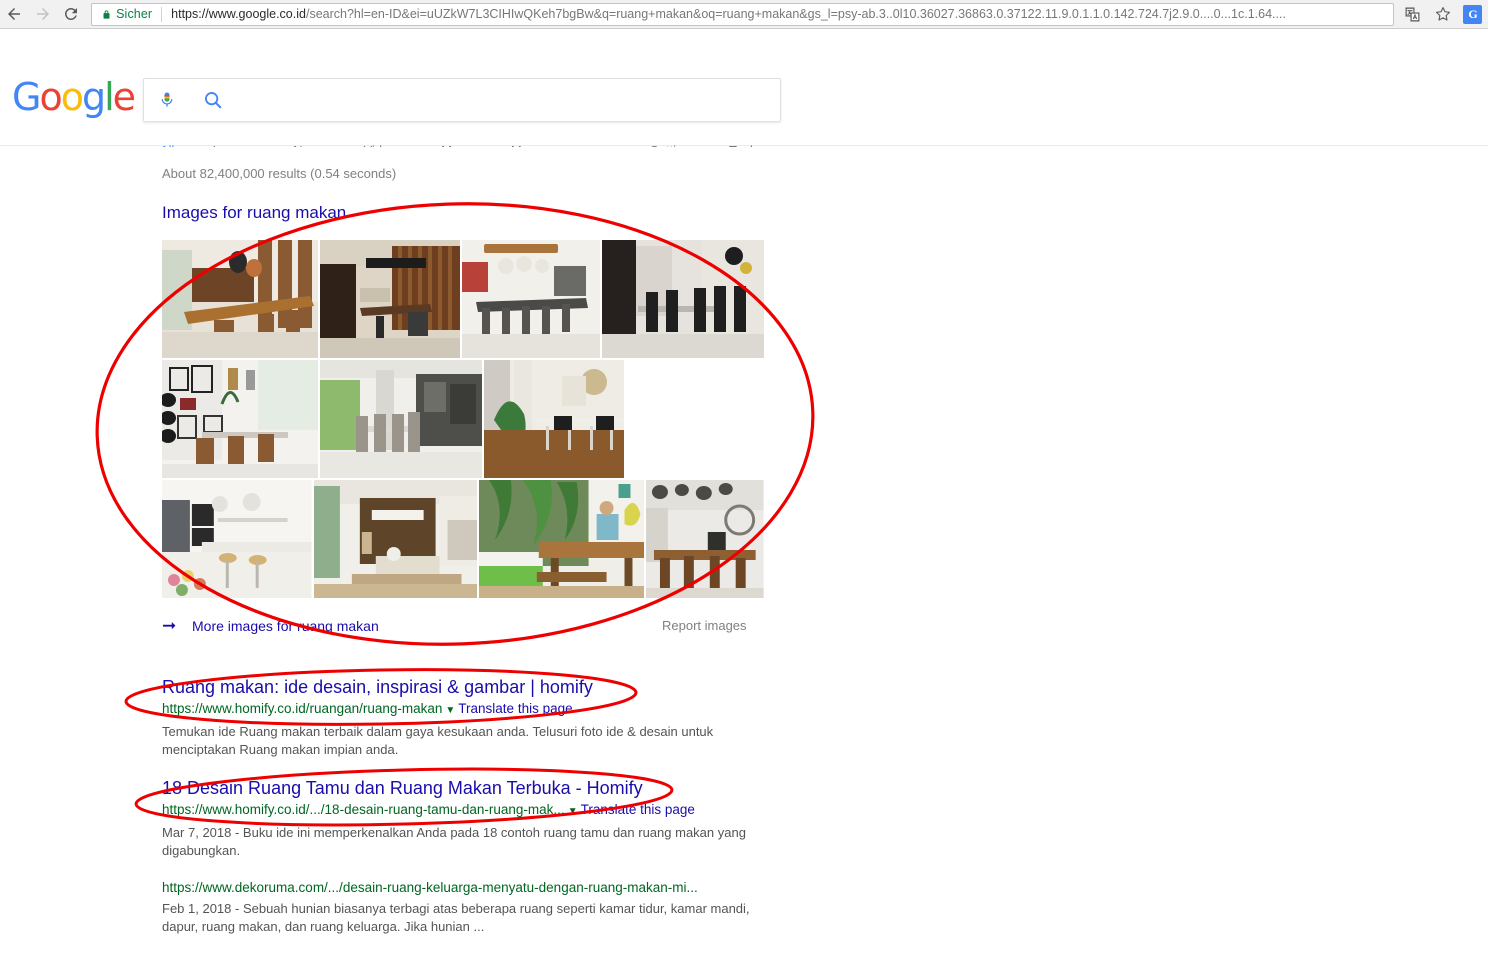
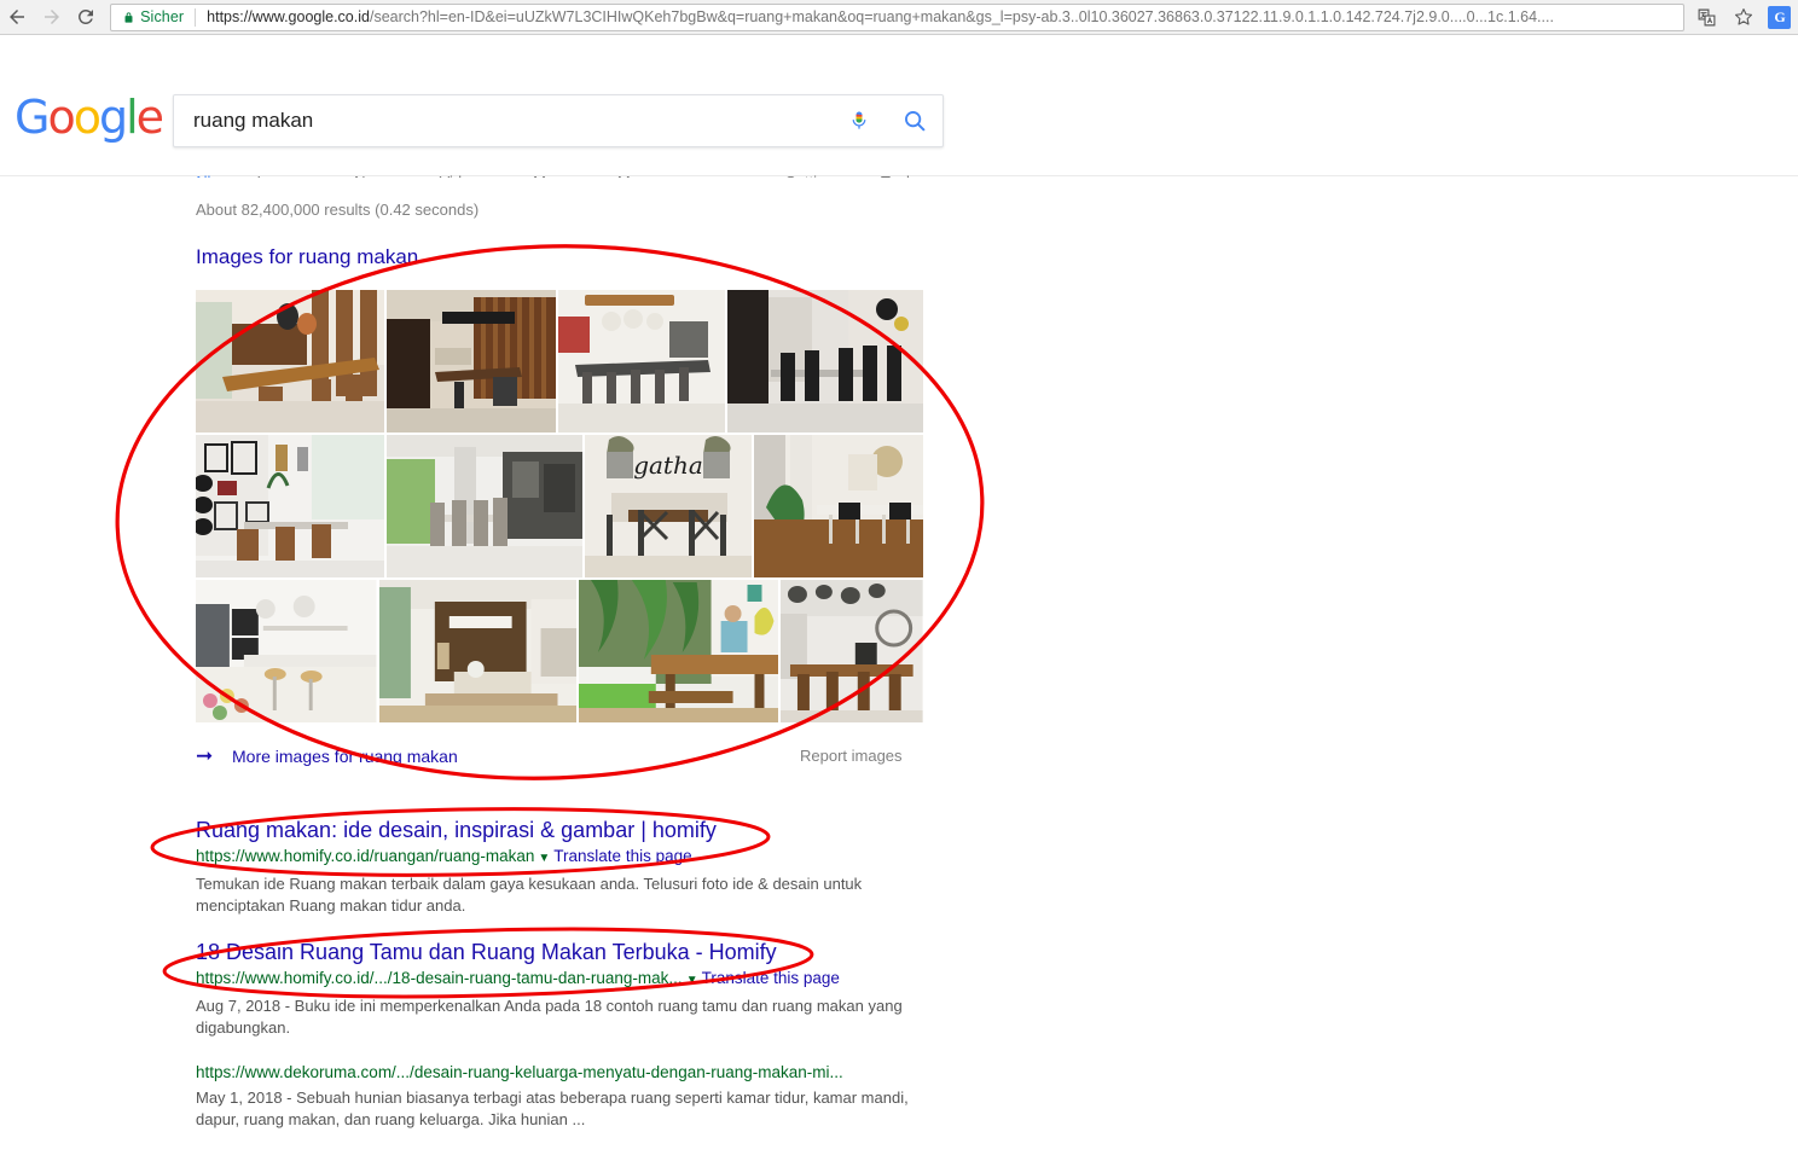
  Sicher
  https://www.google.co.id/search?hl=en-ID&ei=uUZkW7L3CIHIwQKeh7bgBw&q=ruang+makan&oq=ruang+makan&gs_l=psy-ab.3..0l10.36027.36863.0.37122.11.9.0.1.1.0.142.724.7j2.9.0....0...1c.1.64....
  G
  Google
+ ruang makan
- About 82,400,000 results (0.54 seconds)
+ About 82,400,000 results (0.42 seconds)
  Images for ruang makan
+ gatha
  ➞
  More images forang makan
  Report images
  uang makan: ide desain, inspirasi & gambar | homify
  https://www.homify.co.id/ruangan/ruang-makan ▼ Translate this page
  Temukan ide Ruang makan terbaik dalam gaya kesukaan anda. Telusuri foto ide & desain untuk
- menciptakan Ruang makan impian anda.
+ menciptakan Ruang makan tidur anda.
  1 Desain Ruang Tamu dan Ruang Makan Terbuka - Homify
  https://www.homify.co.id/.../18-desain-ruang-tamu-dan-ruang-mak... ▼ Trate this page
- Mar 7, 2018 - Buku ide ini memperkenalkan Anda pada 18 contoh ruang tamu dan ruang makan yang
+ Aug 7, 2018 - Buku ide ini memperkenalkan Anda pada 18 contoh ruang tamu dan ruang makan yang
  digabungkan.
  https://www.dekoruma.com/.../desain-ruang-keluarga-menyatu-dengan-ruang-makan-mi...
- Feb 1, 2018 - Sebuah hunian biasanya terbagi atas beberapa ruang seperti kamar tidur, kamar mandi,
+ May 1, 2018 - Sebuah hunian biasanya terbagi atas beberapa ruang seperti kamar tidur, kamar mandi,
  dapur, ruang makan, dan ruang keluarga. Jika hunian ...
